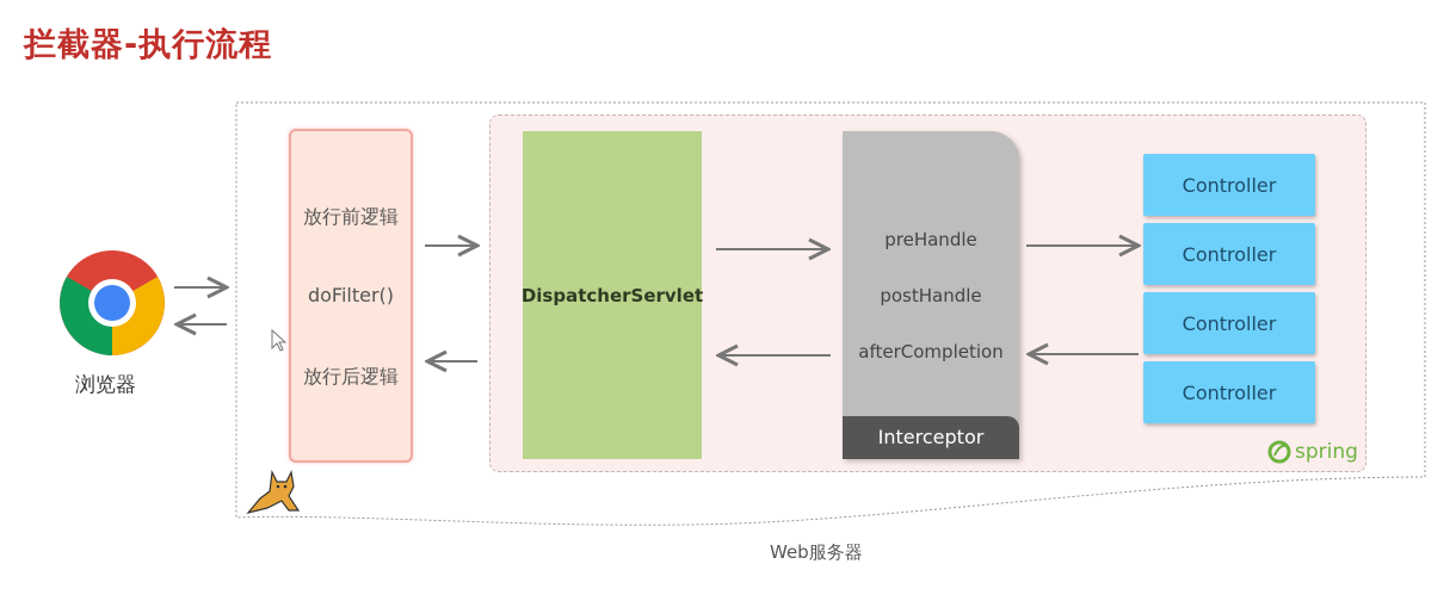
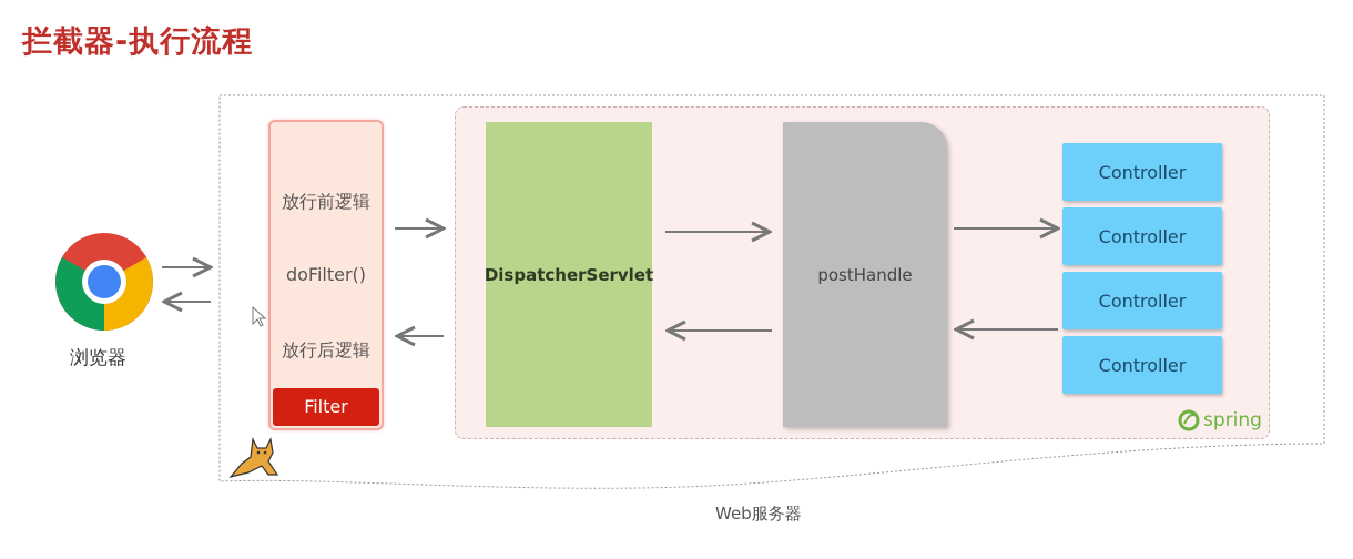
  拦截器-执行流程
  浏览器
  放行前逻辑
  doFilter()
  放行后逻辑
+ Filter
  DispatcherServlet
- preHandle
  postHandle
- afterCompletion
- Interceptor
  Controller
  Controller
  Controller
  Controller
  spring
  Web服务器
